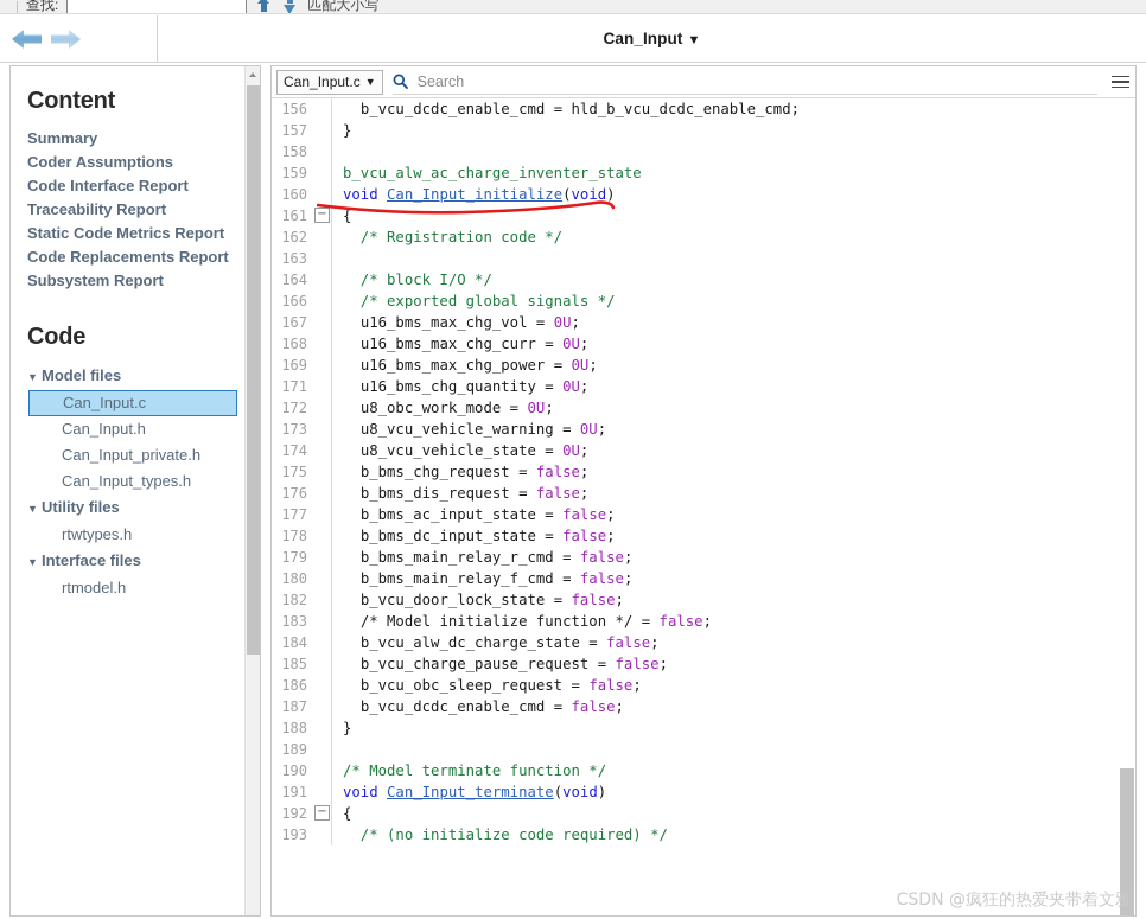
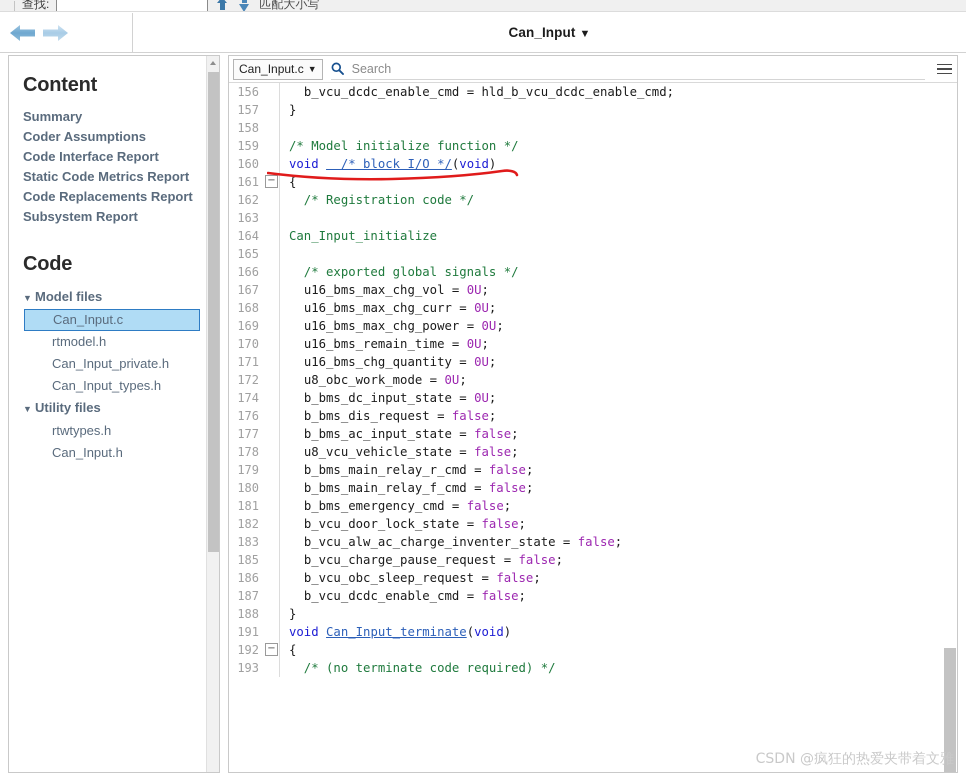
  查找:
  匹配大小写
  Can_Input ▼
  Content
  Summary
  Coder Assumptions
  Code Interface Report
- Traceability Report
  Static Code Metrics Report
  Code Replacements Report
  Subsystem Report
  Code
  ▼ Model files
  Can_Input.c
- Can_Input.h
+ rtmodel.h
  Can_Input_private.h
  Can_Input_types.h
  ▼ Utility files
  rtwtypes.h
- ▼ Interface files
- rtmodel.h
+ Can_Input.h
  Can_Input.c
  ▼
  Search
  156
  b_vcu_dcdc_enable_cmd = hld_b_vcu_dcdc_enable_cmd;
  157
  }
  158
  159
- b_vcu_alw_ac_charge_inventer_state
+ /* Model initialize function */
  160
- void Can_Input_initialize(void)
+ void /* block I/O */(void)
  161
  {
  162
  /* Registration code */
  163
  164
- /* block I/O */
+ Can_Input_initialize
+ 165
  166
  /* exported global signals */
  167
  u16_bms_max_chg_vol = 0U;
  168
  u16_bms_max_chg_curr = 0U;
  169
  u16_bms_max_chg_power = 0U;
+ 170
+ u16_bms_remain_time = 0U;
  171
  u16_bms_chg_quantity = 0U;
  172
  u8_obc_work_mode = 0U;
- 173
- u8_vcu_vehicle_warning = 0U;
  174
- u8_vcu_vehicle_state = 0U;
+ b_bms_dc_input_state = 0U;
- 175
- b_bms_chg_request = false;
  176
  b_bms_dis_request = false;
  177
  b_bms_ac_input_state = false;
  178
- b_bms_dc_input_state = false;
+ u8_vcu_vehicle_state = false;
  179
  b_bms_main_relay_r_cmd = false;
  180
  b_bms_main_relay_f_cmd = false;
+ 181
+ b_bms_emergency_cmd = false;
  182
  b_vcu_door_lock_state = false;
  183
- /* Model initialize function */ = false;
+ b_vcu_alw_ac_charge_inventer_state = false;
- 184
- b_vcu_alw_dc_charge_state = false;
  185
  b_vcu_charge_pause_request = false;
  186
  b_vcu_obc_sleep_request = false;
  187
  b_vcu_dcdc_enable_cmd = false;
  188
  }
- 189
- 190
- /* Model terminate function */
  191
  void Can_Input_terminate(void)
  192
  {
  193
- /* (no initialize code required) */
+ /* (no terminate code required) */
  CSDN @疯狂的热爱夹带着文雅
